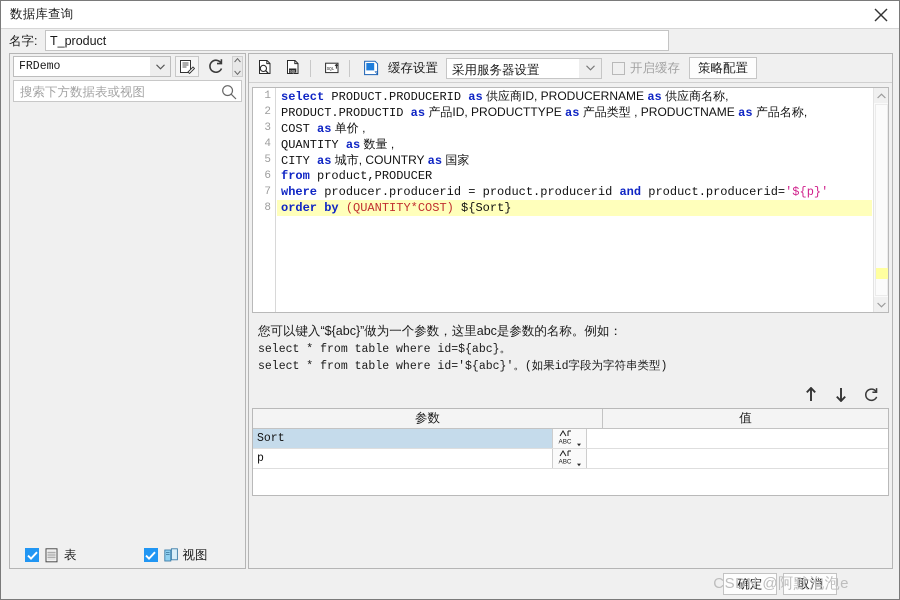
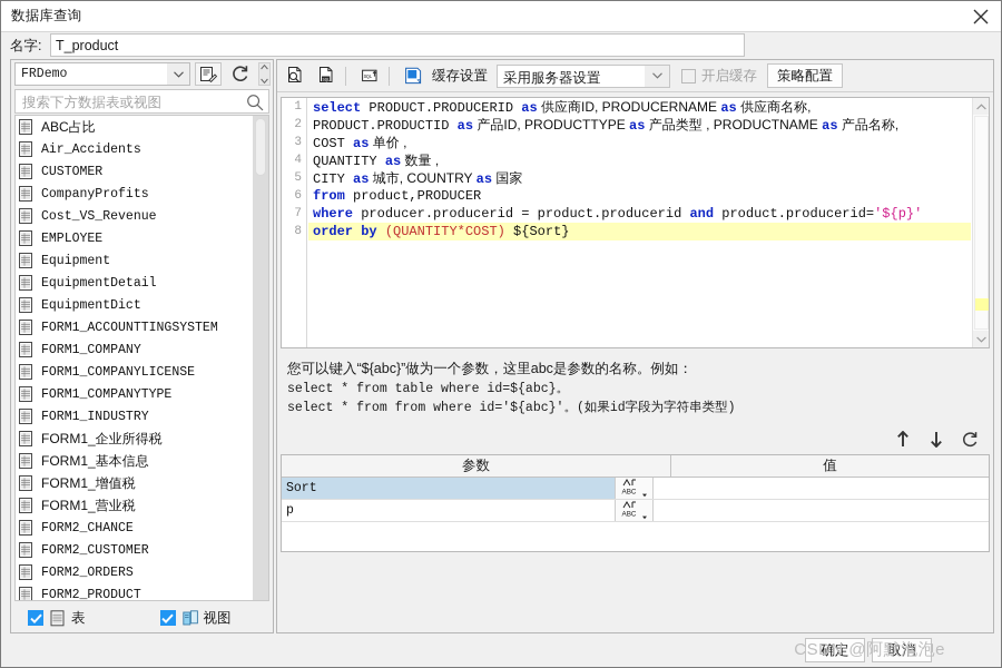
  数据库查询
  名字:
  T_product
  FRDemo
  搜索下方数据表或视图
+ ABC占比
+ Air_Accidents
+ CUSTOMER
+ CompanyProfits
+ Cost_VS_Revenue
+ EMPLOYEE
+ Equipment
+ EquipmentDetail
+ EquipmentDict
+ FORM1_ACCOUNTTINGSYSTEM
+ FORM1_COMPANY
+ FORM1_COMPANYLICENSE
+ FORM1_COMPANYTYPE
+ FORM1_INDUSTRY
+ FORM1_企业所得税
+ FORM1_基本信息
+ FORM1_增值税
+ FORM1_营业税
+ FORM2_CHANCE
+ FORM2_CUSTOMER
+ FORM2_ORDERS
+ FORM2_PRODUCT
  表
  视图
  缓存设置
  采用服务器设置
  开启缓存
  策略配置
  1
  2
  3
  4
  5
  6
  7
  8
  select PRODUCT.PRODUCERID as 供应商ID, PRODUCERNAME as 供应商名称,
  PRODUCT.PRODUCTID as 产品ID, PRODUCTTYPE as 产品类型 , PRODUCTNAME as 产品名称,
  COST as 单价 ,
  QUANTITY as 数量 ,
  CITY as 城市, COUNTRY as 国家
  from product,PRODUCER
  where producer.producerid = product.producerid and product.producerid='${p}'
  order by (QUANTITY*COST) ${Sort}
  您可以键入“${abc}”做为一个参数，这里abc是参数的名称。例如：
  select * from table where id=${abc}。
- select * from table where id='${abc}'。(如果id字段为字符串类型)
+ select * from from where id='${abc}'。(如果id字段为字符串类型)
  参数
  值
  Sort
  p
  确定
  取消
  CSDN @阿默泡泡e
